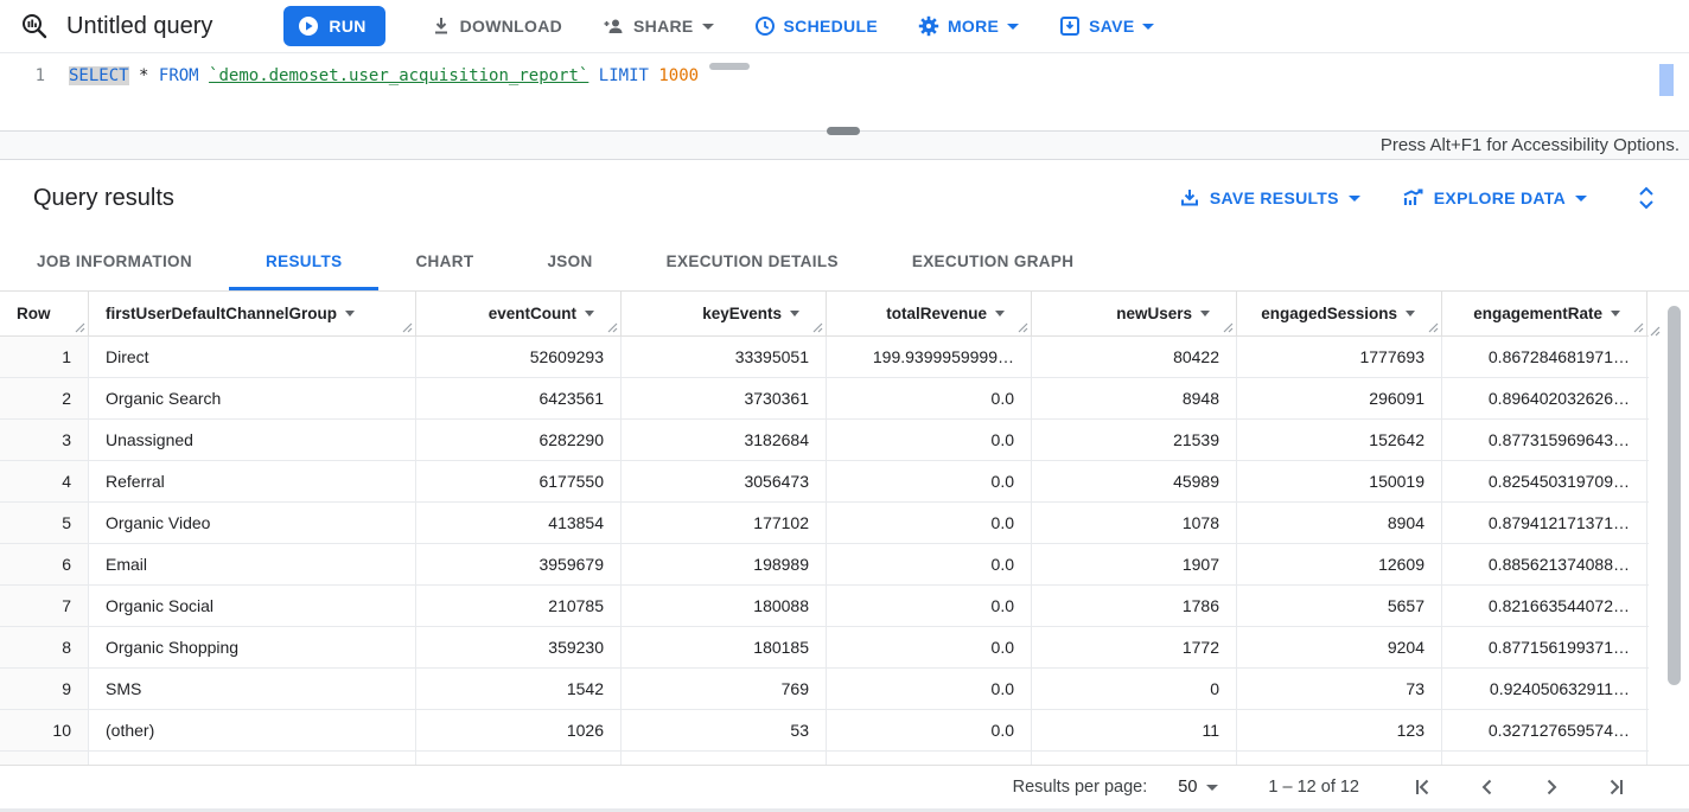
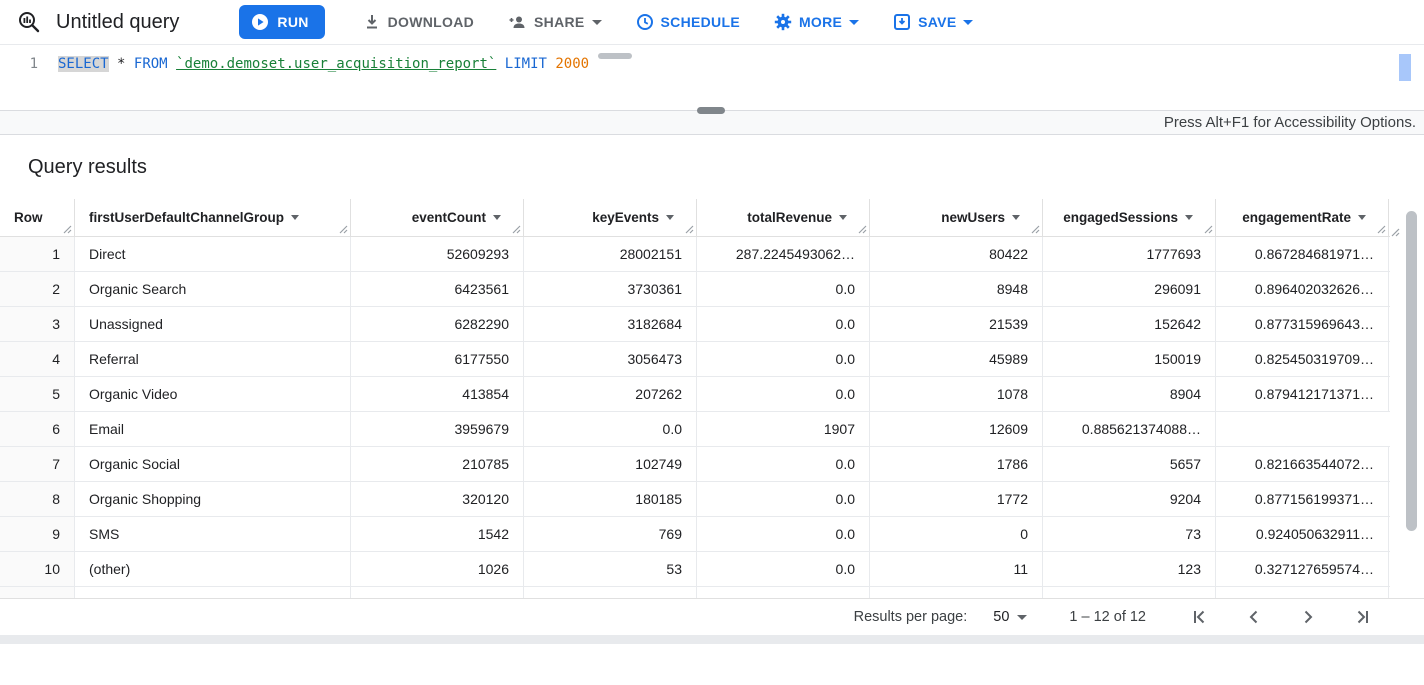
  Untitled query
  RUN
  DOWNLOAD
  SHARE
  SCHEDULE
  MORE
  SAVE
  1
- SELECT * FROM `demo.demoset.user_acquisition_report` LIMIT 1000
+ SELECT * FROM `demo.demoset.user_acquisition_report` LIMIT 2000
  Press Alt+F1 for Accessibility Options.
  Query results
- SAVE RESULTS
- EXPLORE DATA
- JOB INFORMATION
- RESULTS
- CHART
- JSON
- EXECUTION DETAILS
- EXECUTION GRAPH
  Row
  firstUserDefaultChannelGroup
  eventCount
  keyEvents
  totalRevenue
  newUsers
  engagedSessions
  engagementRate
  1
  Direct
  52609293
- 33395051
+ 28002151
- 199.9399959999…
+ 287.2245493062…
  80422
  1777693
  0.867284681971…
  2
  Organic Search
  6423561
  3730361
  0.0
  8948
  296091
  0.896402032626…
  3
  Unassigned
  6282290
  3182684
  0.0
  21539
  152642
  0.877315969643…
  4
  Referral
  6177550
  3056473
  0.0
  45989
  150019
  0.825450319709…
  5
  Organic Video
  413854
- 177102
+ 207262
  0.0
  1078
  8904
  0.879412171371…
  6
  Email
  3959679
- 198989
  0.0
  1907
  12609
  0.885621374088…
  7
  Organic Social
  210785
- 180088
+ 102749
  0.0
  1786
  5657
  0.821663544072…
  8
  Organic Shopping
- 359230
+ 320120
  180185
  0.0
  1772
  9204
  0.877156199371…
  9
  SMS
  1542
  769
  0.0
  0
  73
  0.924050632911…
  10
  (other)
  1026
  53
  0.0
  11
  123
  0.327127659574…
  Results per page:
  50
  1 – 12 of 12
